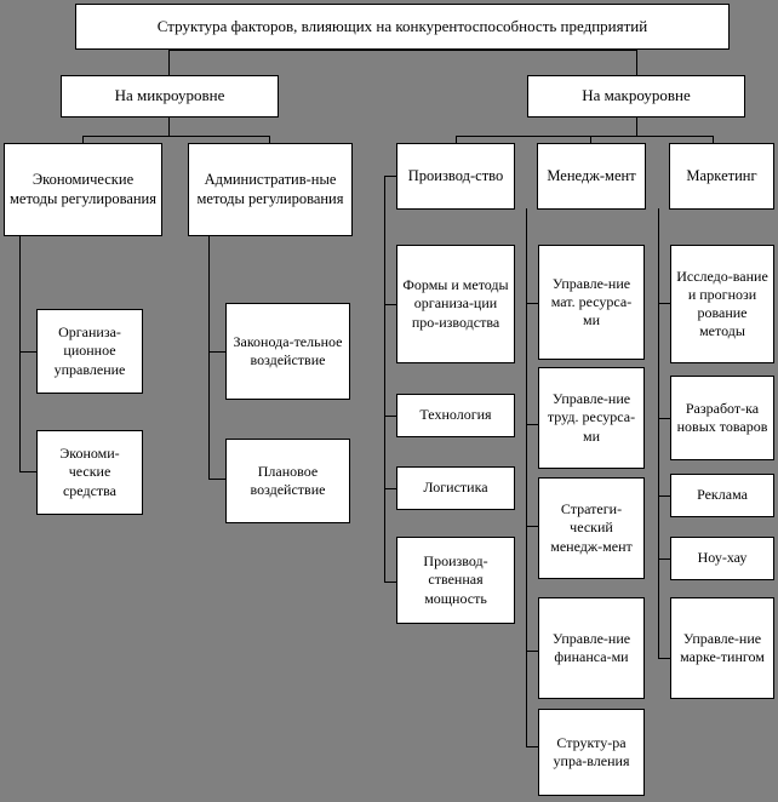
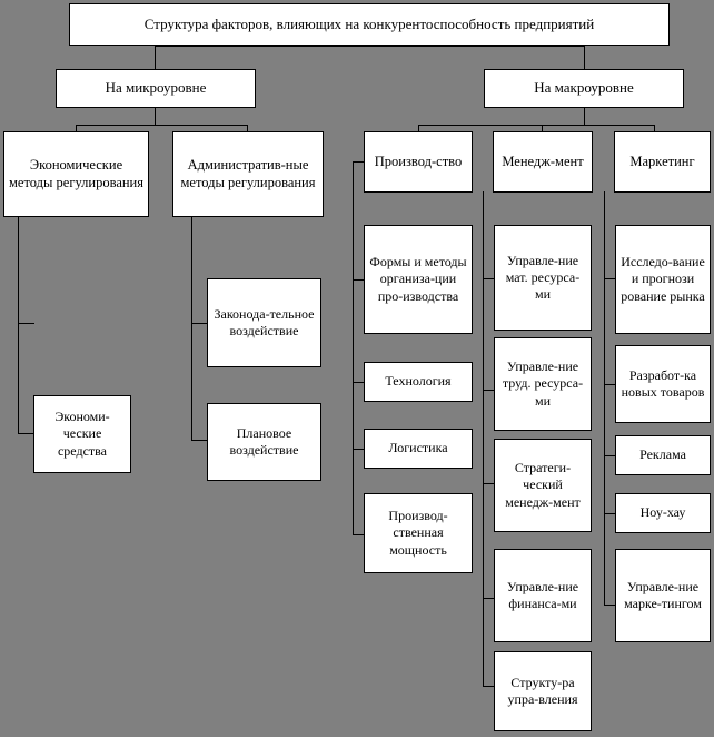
  Структура факторов, влияющих на конкурентоспособность предприятий
  На микроуровне
  На макроуровне
  Экономические методы регулирования
- Организа-ционное управление
  Экономи-ческие средства
  Административ-ные методы регулирования
  Законода-тельное воздействие
  Плановое воздействие
  Производ-ство
  Формы и методы организа-ции про-изводства
  Технология
  Логистика
  Производ-ственная мощность
  Менедж-мент
  Управле-ние мат. ресурса-ми
  Управле-ние труд. ресурса-ми
  Стратеги-ческий менедж-мент
  Управле-ние финанса-ми
  Структу-ра упра-вления
  Маркетинг
- Исследо-вание и прогнози рование методы
+ Исследо-вание и прогнози рование рынка
  Разработ-ка новых товаров
  Реклама
  Ноу-хау
  Управле-ние марке-тингом
